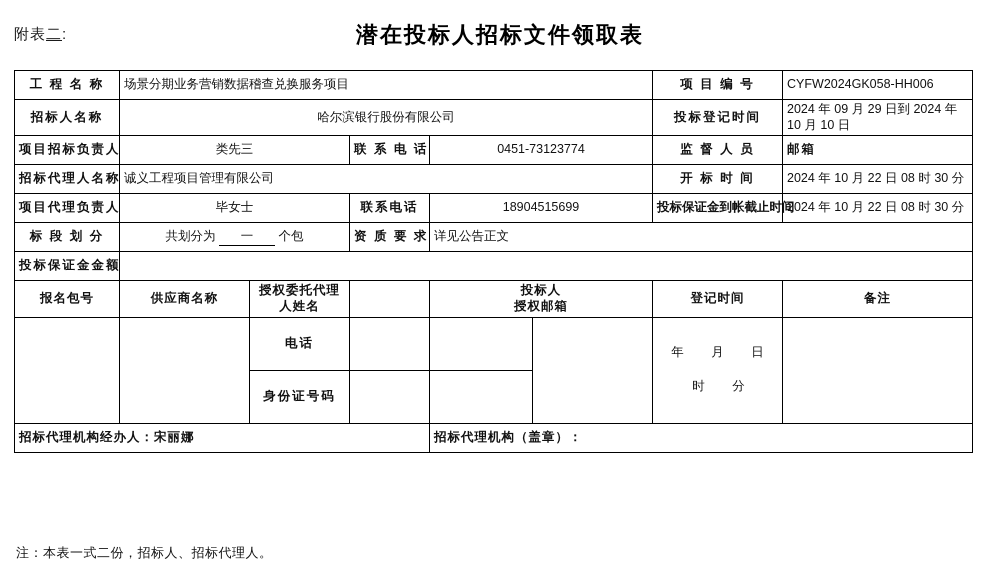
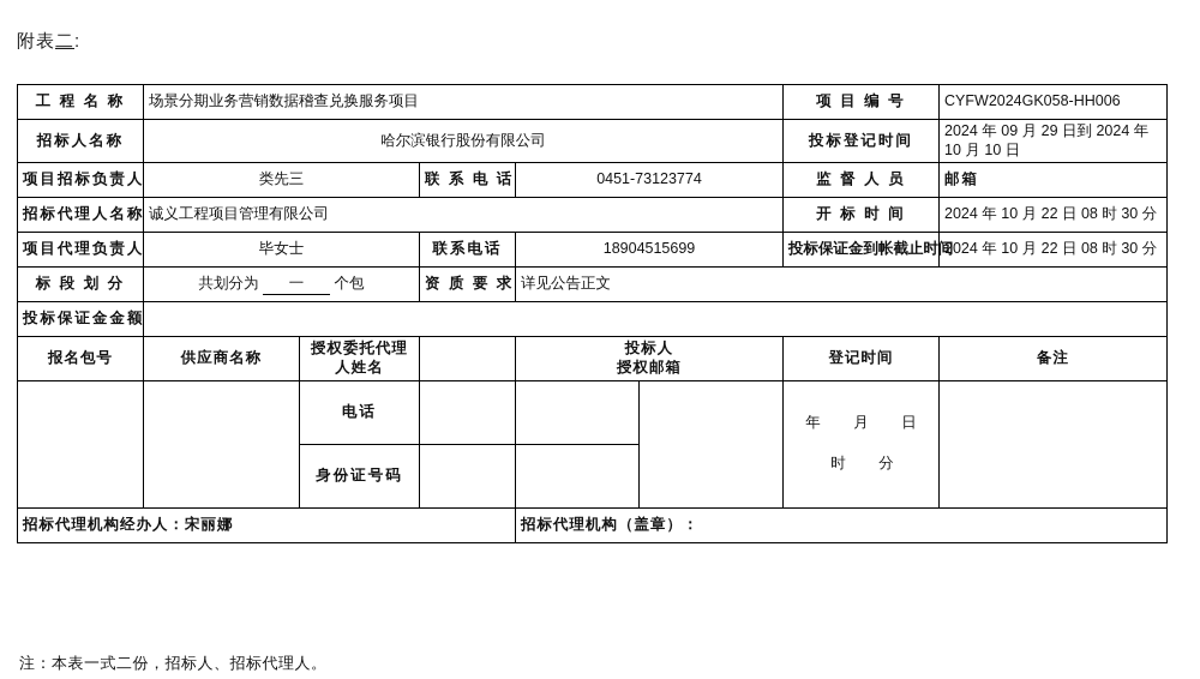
  附表二:
- 潜在投标人招标文件领取表
  工 程 名 称	场景分期业务营销数据稽查兑换服务项目	项 目 编 号	CYFW2024GK058-HH006
  招标人名称	哈尔滨银行股份有限公司	投标登记时间	2024 年 09 月 29 日到 2024 年 10 月 10 日
  项目招标负责人	类先三	联 系 电 话	0451-73123774	监 督 人 员	邮箱
  招标代理人名称	诚义工程项目管理有限公司	开 标 时 间	2024 年 10 月 22 日 08 时 30 分
  项目代理负责人	毕女士	联系电话	18904515699	投标保证金到帐截止时	2024 年 10 月 22 日 08 时 30 分
  标 段 划 分	共划分为 一 个包	资 质 要 求	详见公告正文
  投标保证金金额
  报名包号	供应商名称	授权委托代理人姓名		投标人 授权邮箱	登记时间	备注
  		电话				年 月 日 时 分
  身份证号码
  招标代理机构经办人：宋丽娜	招标代理机构（盖章）：
  注：本表一式二份，招标人、招标代理人。
